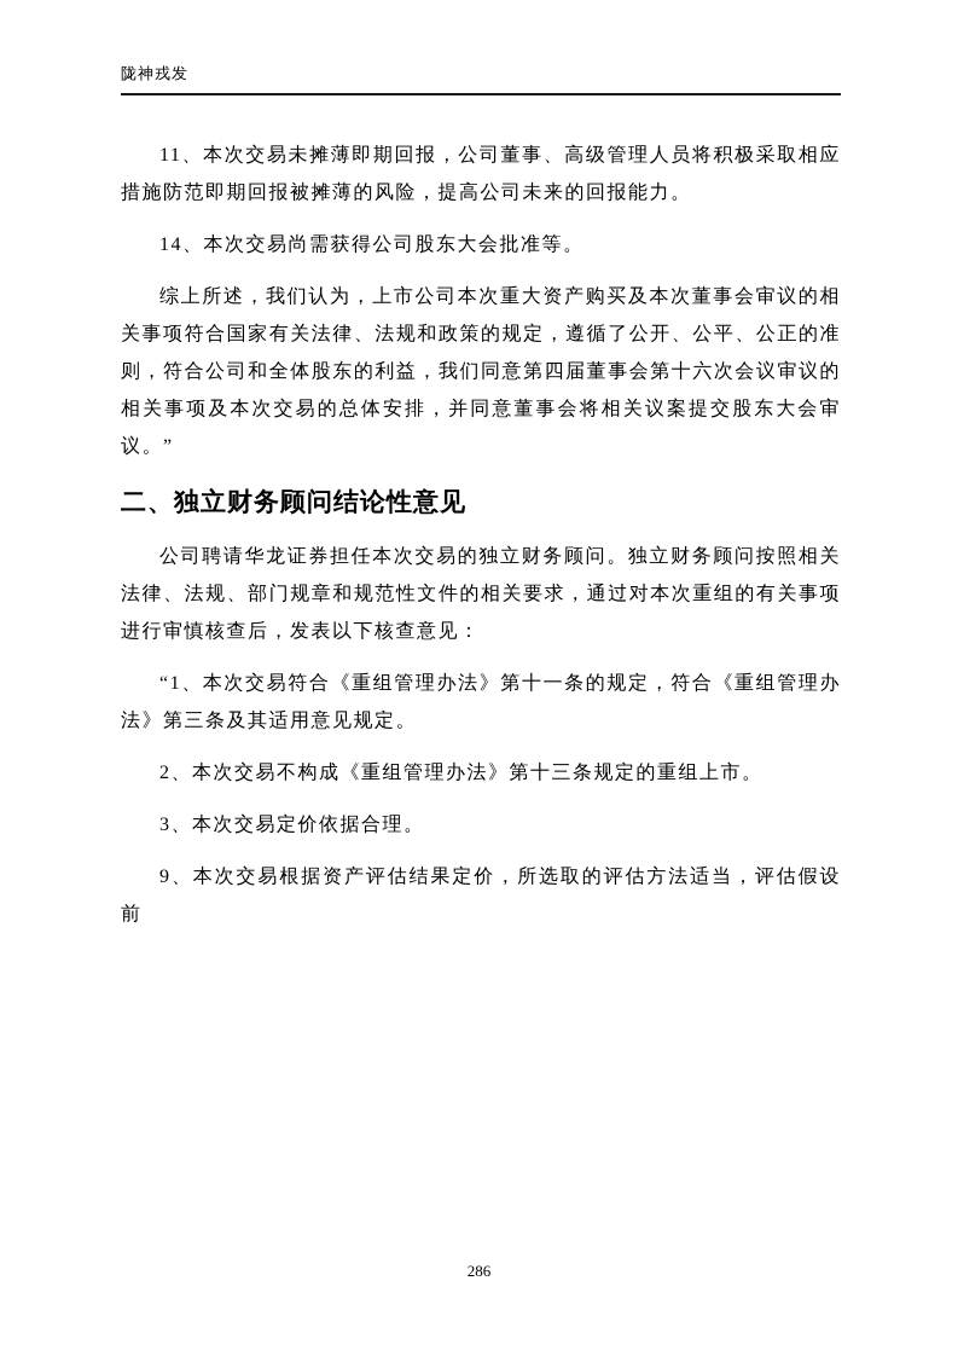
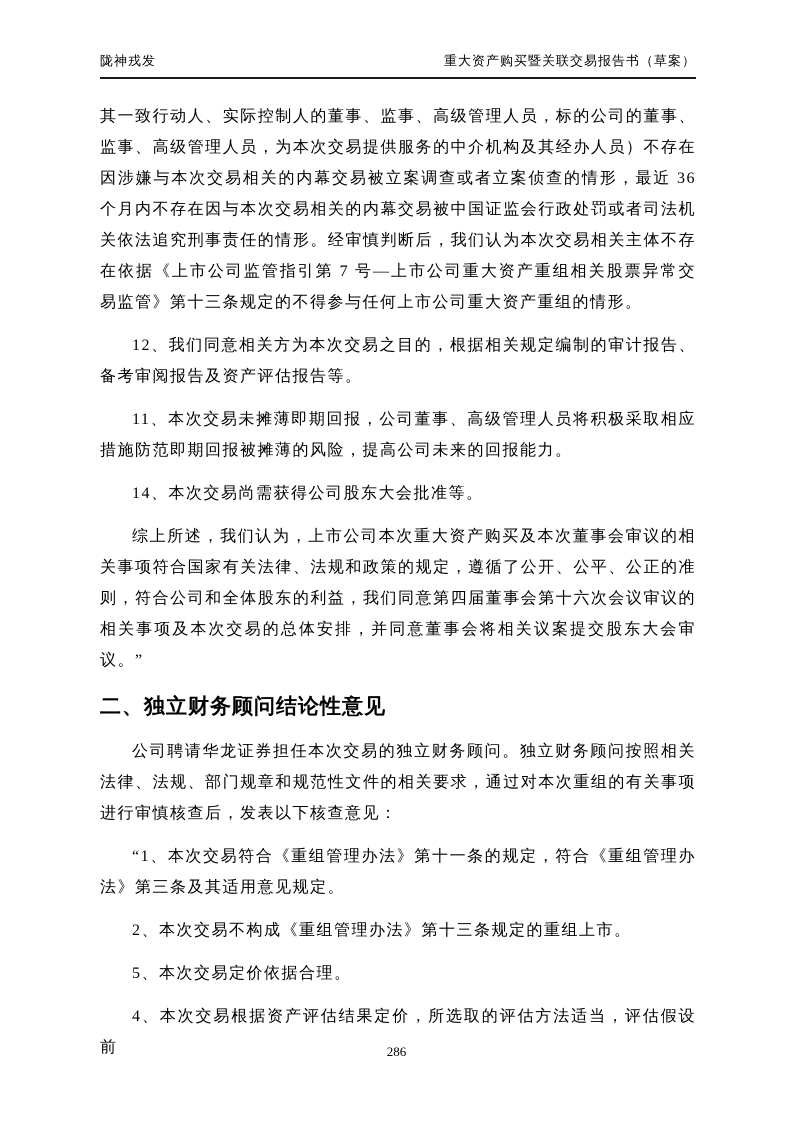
  陇神戎发
+ 重大资产购买暨关联交易报告书（草案）
+ 其一致行动人、实际控制人的董事、监事、高级管理人员，标的公司的董事、监事、高级管理人员，为本次交易提供服务的中介机构及其经办人员）不存在因涉嫌与本次交易相关的内幕交易被立案调查或者立案侦查的情形，最近 36 个月内不存在因与本次交易相关的内幕交易被中国证监会行政处罚或者司法机关依法追究刑事责任的情形。经审慎判断后，我们认为本次交易相关主体不存在依据《上市公司监管指引第 7 号—上市公司重大资产重组相关股票异常交易监管》第十三条规定的不得参与任何上市公司重大资产重组的情形。
+ 12、我们同意相关方为本次交易之目的，根据相关规定编制的审计报告、备考审阅报告及资产评估报告等。
  11、本次交易未摊薄即期回报，公司董事、高级管理人员将积极采取相应措施防范即期回报被摊薄的风险，提高公司未来的回报能力。
  14、本次交易尚需获得公司股东大会批准等。
  综上所述，我们认为，上市公司本次重大资产购买及本次董事会审议的相关事项符合国家有关法律、法规和政策的规定，遵循了公开、公平、公正的准则，符合公司和全体股东的利益，我们同意第四届董事会第十六次会议审议的相关事项及本次交易的总体安排，并同意董事会将相关议案提交股东大会审议。”
  二、独立财务顾问结论性意见
  公司聘请华龙证券担任本次交易的独立财务顾问。独立财务顾问按照相关法律、法规、部门规章和规范性文件的相关要求，通过对本次重组的有关事项进行审慎核查后，发表以下核查意见：
  “1、本次交易符合《重组管理办法》第十一条的规定，符合《重组管理办法》第三条及其适用意见规定。
  2、本次交易不构成《重组管理办法》第十三条规定的重组上市。
- 3、本次交易定价依据合理。
+ 5、本次交易定价依据合理。
- 9、本次交易根据资产评估结果定价，所选取的评估方法适当，评估假设前
+ 4、本次交易根据资产评估结果定价，所选取的评估方法适当，评估假设前
  286
